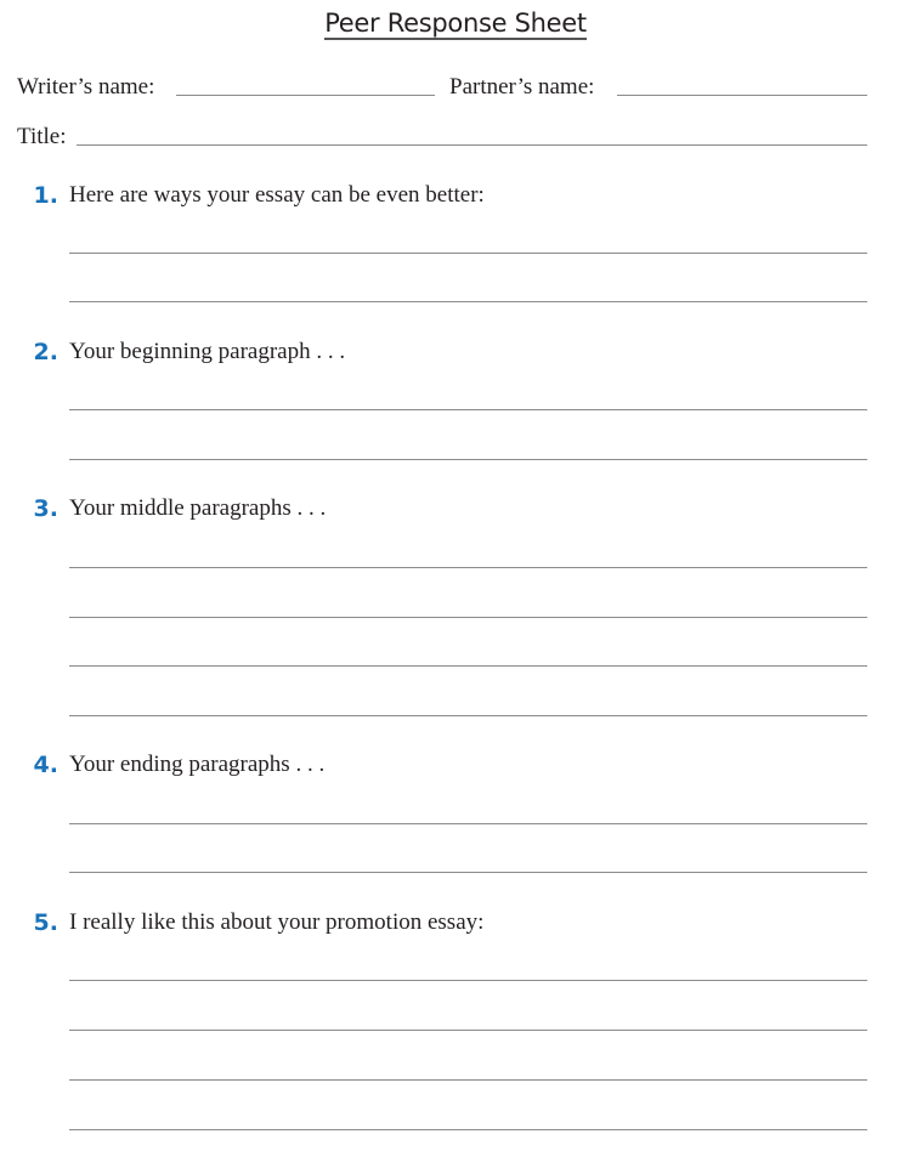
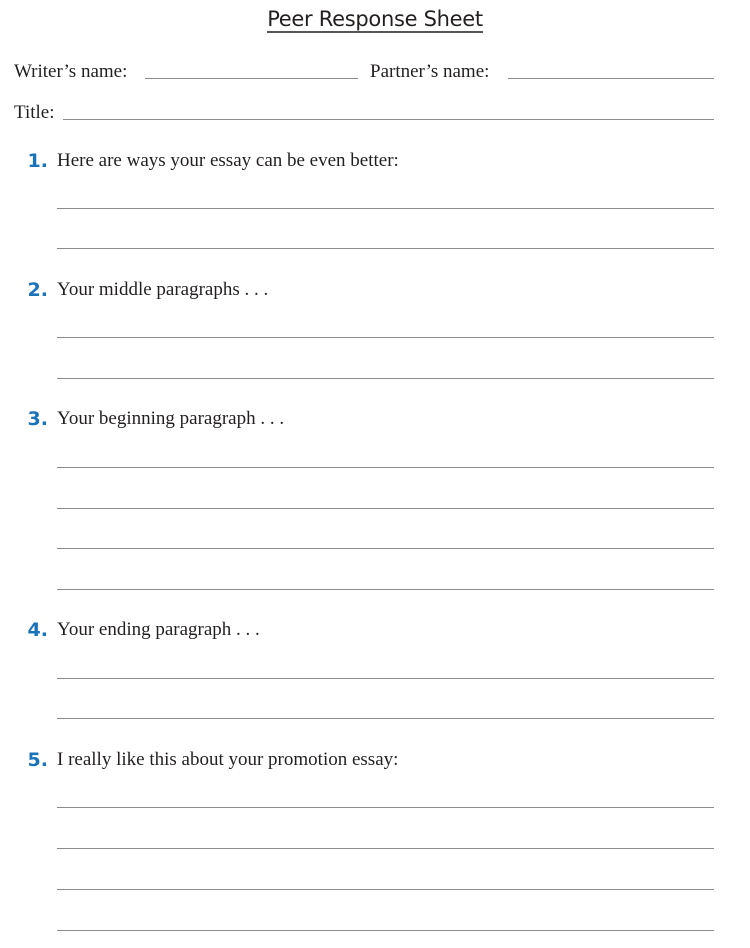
  Peer Response Sheet
  Writer’s name:
  Partner’s name:
  Title:
  1.
  Here are ways your essay can be even better:
  2.
- Your beginning paragraph . . .
+ Your middle paragraphs . . .
  3.
- Your middle paragraphs . . .
+ Your beginning paragraph . . .
  4.
- Your ending paragraphs . . .
+ Your ending paragraph . . .
  5.
  I really like this about your promotion essay:
